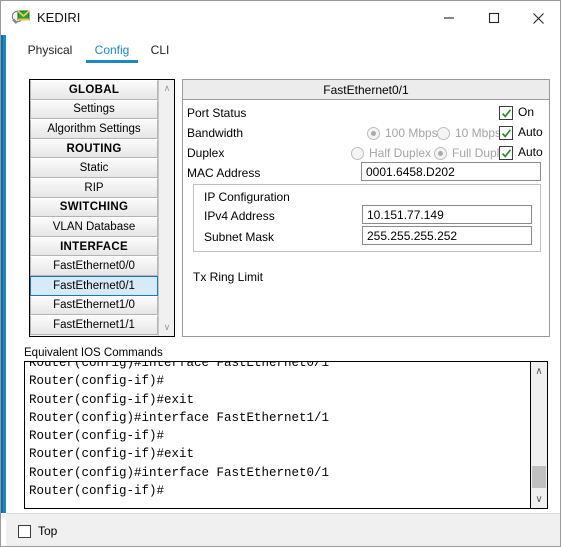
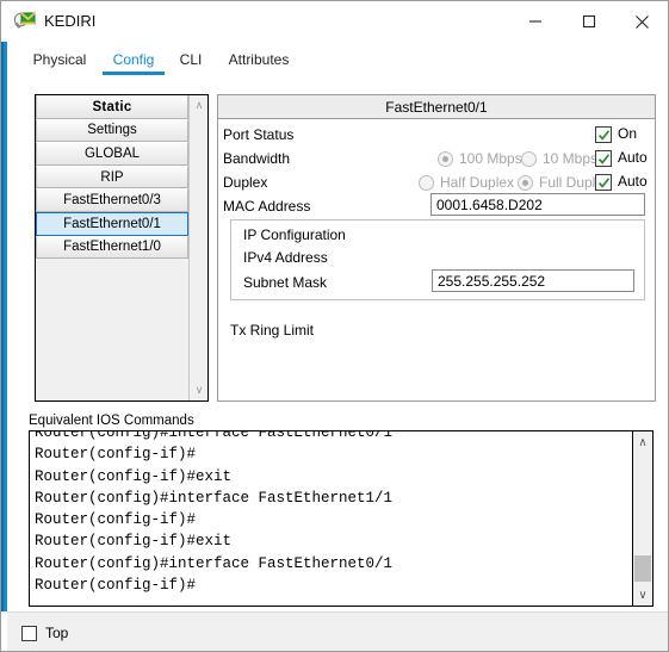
  KEDIRI
  Physical
  Config
  CLI
+ Attributes
- GLOBAL
+ Static
  Settings
- Algorithm Settings
- ROUTING
- Static
+ GLOBAL
  RIP
- SWITCHING
- VLAN Database
- INTERFACE
- FastEthernet0/0
+ FastEthernet0/3
  FastEthernet0/1
  FastEthernet1/0
- FastEthernet1/1
  ∧
  ∨
  FastEthernet0/1
  Port Status
  On
  Bandwidth
  100 Mbps
  10 Mbp
  Auto
  Duplex
  Half Duplex
  Full Dup
  Auto
  MAC Address
  0001.6458.D202
  IP Configuration
  IPv4 Address
- 10.151.77.149
  Subnet Mask
  255.255.255.252
  Tx Ring Limit
  Equivalent IOS Commands
  Router(config)#interface FastEthernet0/1
  Router(config-if)#
  Router(config-if)#exit
  Router(config)#interface FastEthernet1/1
  Router(config-if)#
  Router(config-if)#exit
  Router(config)#interface FastEthernet0/1
  Router(config-if)#
  ∧
  ∨
  Top
